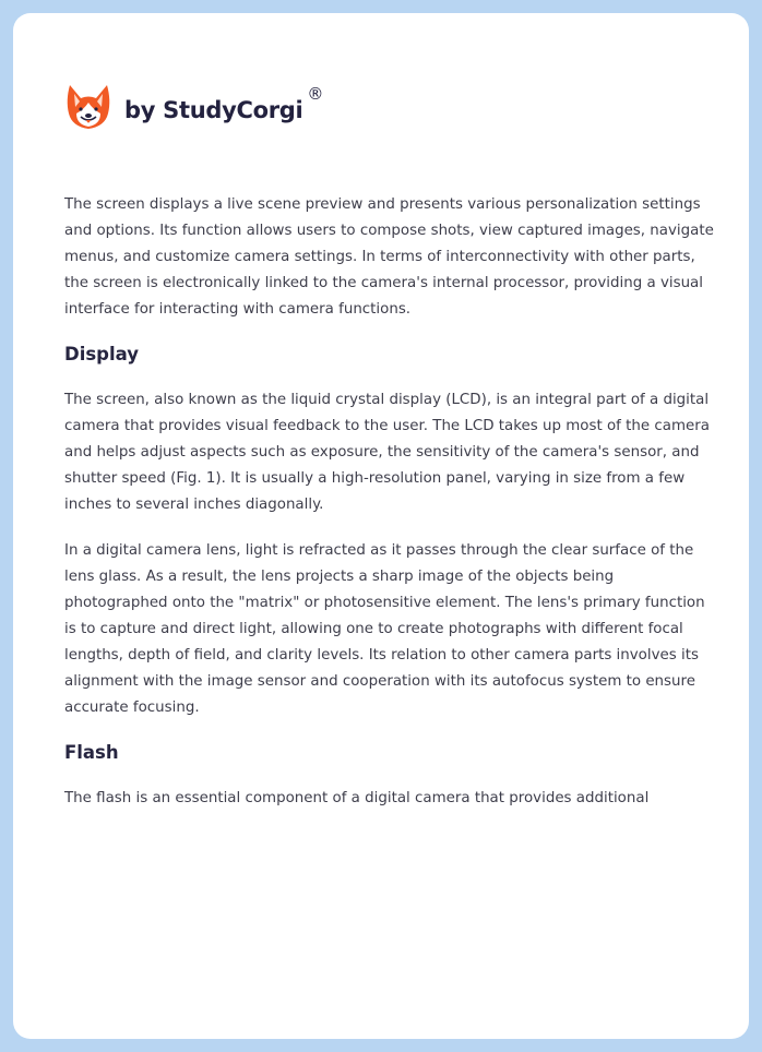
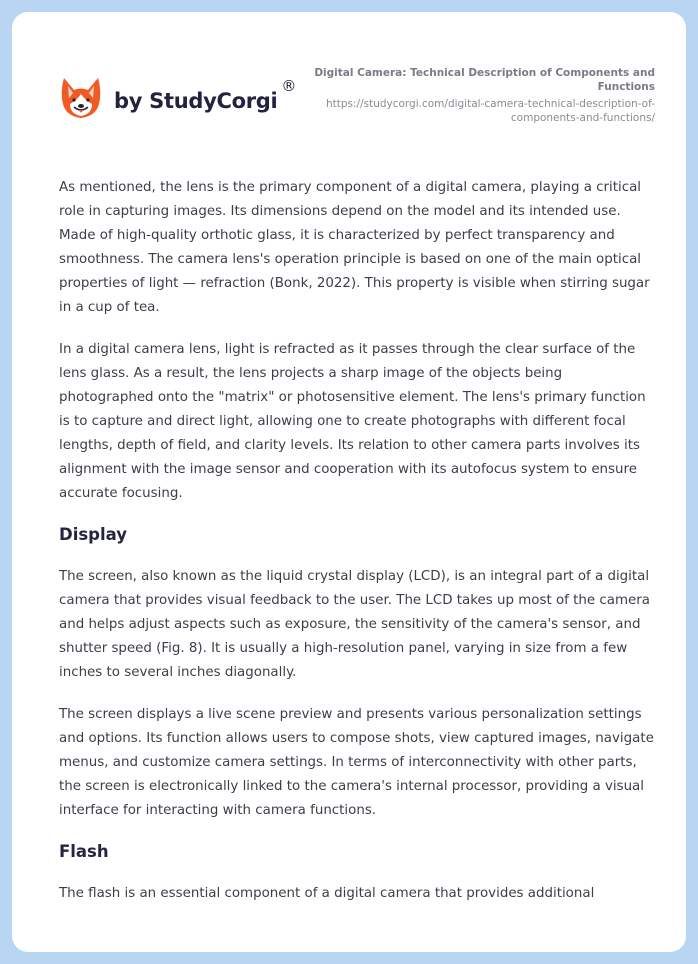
  by StudyCorgi
  ®
+ Digital Camera: Technical Description of Components and Functions
+ https://studycorgi.com/digital-camera-technical-description-of-components-and-functions/
+ As mentioned, the lens is the primary component of a digital camera, playing a critical role in capturing images. Its dimensions depend on the model and its intended use. Made of high-quality orthotic glass, it is characterized by perfect transparency and smoothness. The camera lens's operation principle is based on one of the main optical properties of light — refraction (Bonk, 2022). This property is visible when stirring sugar in a cup of tea.
- The screen displays a live scene preview and presents various personalization settings and options. Its function allows users to compose shots, view captured images, navigate menus, and customize camera settings. In terms of interconnectivity with other parts, the screen is electronically linked to the camera's internal processor, providing a visual interface for interacting with camera functions.
+ In a digital camera lens, light is refracted as it passes through the clear surface of the lens glass. As a result, the lens projects a sharp image of the objects being photographed onto the "matrix" or photosensitive element. The lens's primary function is to capture and direct light, allowing one to create photographs with different focal lengths, depth of field, and clarity levels. Its relation to other camera parts involves its alignment with the image sensor and cooperation with its autofocus system to ensure accurate focusing.
  Display
- The screen, also known as the liquid crystal display (LCD), is an integral part of a digital camera that provides visual feedback to the user. The LCD takes up most of the camera and helps adjust aspects such as exposure, the sensitivity of the camera's sensor, and shutter speed (Fig. 1). It is usually a high-resolution panel, varying in size from a few inches to several inches diagonally.
+ The screen, also known as the liquid crystal display (LCD), is an integral part of a digital camera that provides visual feedback to the user. The LCD takes up most of the camera and helps adjust aspects such as exposure, the sensitivity of the camera's sensor, and shutter speed (Fig. 8). It is usually a high-resolution panel, varying in size from a few inches to several inches diagonally.
- In a digital camera lens, light is refracted as it passes through the clear surface of the lens glass. As a result, the lens projects a sharp image of the objects being photographed onto the "matrix" or photosensitive element. The lens's primary function is to capture and direct light, allowing one to create photographs with different focal lengths, depth of field, and clarity levels. Its relation to other camera parts involves its alignment with the image sensor and cooperation with its autofocus system to ensure accurate focusing.
+ The screen displays a live scene preview and presents various personalization settings and options. Its function allows users to compose shots, view captured images, navigate menus, and customize camera settings. In terms of interconnectivity with other parts, the screen is electronically linked to the camera's internal processor, providing a visual interface for interacting with camera functions.
  Flash
  The flash is an essential component of a digital camera that provides additional
